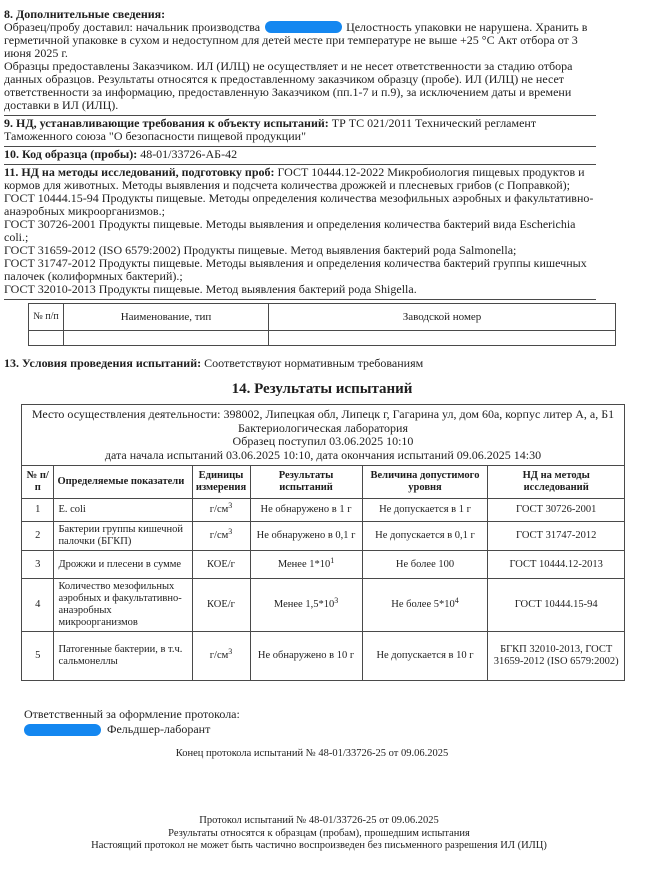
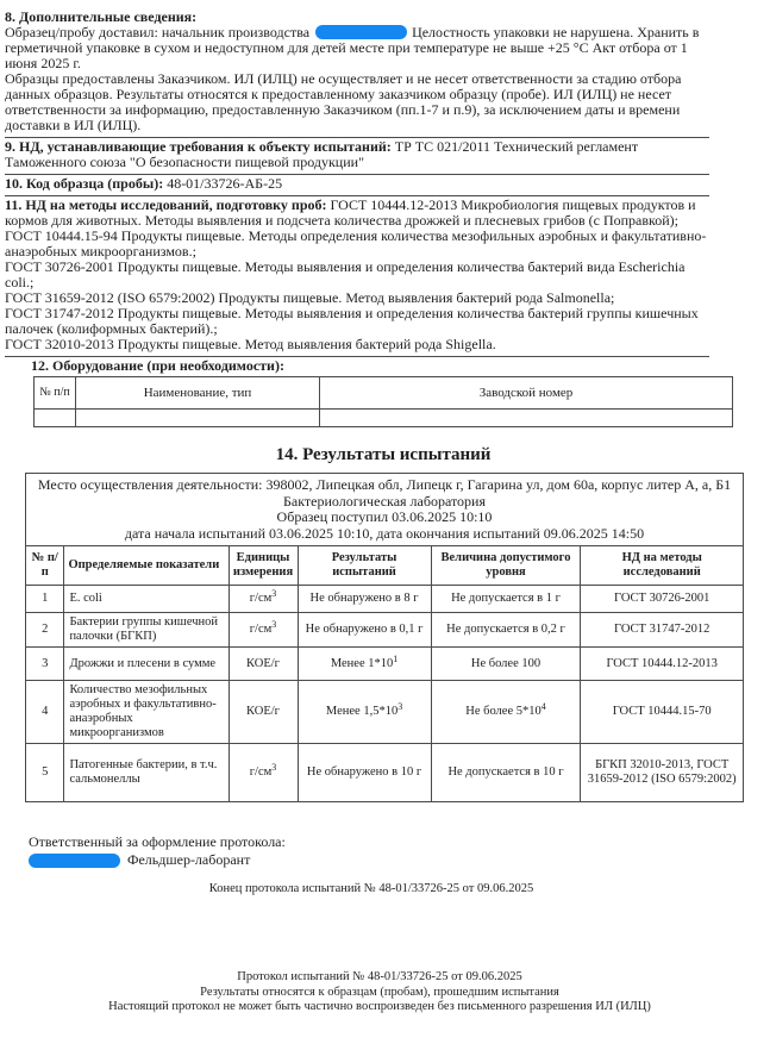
  8. Дополнительные сведения:
- Образец/пробу доставил: начальник производства Целостность упаковки не нарушена. Хранить в герметичной упаковке в сухом и недоступном для детей месте при температуре не выше +25 °С Акт отбора от 3 июня 2025 г.
+ Образец/пробу доставил: начальник производства Целостность упаковки не нарушена. Хранить в герметичной упаковке в сухом и недоступном для детей месте при температуре не выше +25 °С Акт отбора от 1 июня 2025 г.
  Образцы предоставлены Заказчиком. ИЛ (ИЛЦ) не осуществляет и не несет ответственности за стадию отбора данных образцов. Результаты относятся к предоставленному заказчиком образцу (пробе). ИЛ (ИЛЦ) не несет ответственности за информацию, предоставленную Заказчиком (пп.1-7 и п.9), за исключением даты и времени доставки в ИЛ (ИЛЦ).
  9. НД, устанавливающие требования к объекту испытаний: ТР ТС 021/2011 Технический регламент Таможенного союза "О безопасности пищевой продукции"
- 10. Код образца (пробы): 48-01/33726-АБ-42
+ 10. Код образца (пробы): 48-01/33726-АБ-25
- 11. НД на методы исследований, подготовку проб: ГОСТ 10444.12-2022 Микробиология пищевых продуктов и кормов для животных. Методы выявления и подсчета количества дрожжей и плесневых грибов (с Поправкой);
+ 11. НД на методы исследований, подготовку проб: ГОСТ 10444.12-2013 Микробиология пищевых продуктов и кормов для животных. Методы выявления и подсчета количества дрожжей и плесневых грибов (с Поправкой);
  ГОСТ 10444.15-94 Продукты пищевые. Методы определения количества мезофильных аэробных и факультативно-анаэробных микроорганизмов.;
  ГОСТ 30726-2001 Продукты пищевые. Методы выявления и определения количества бактерий вида Escherichia coli.;
  ГОСТ 31659-2012 (ISO 6579:2002) Продукты пищевые. Метод выявления бактерий рода Salmonella;
  ГОСТ 31747-2012 Продукты пищевые. Методы выявления и определения количества бактерий группы кишечных палочек (колиформных бактерий).;
  ГОСТ 32010-2013 Продукты пищевые. Метод выявления бактерий рода Shigella.
+ 12. Оборудование (при необходимости):
  № п/п	Наименование, тип	Заводской номер
- 13. Условия проведения испытаний: Соответствуют нормативным требованиям
  14. Результаты испытаний
- Место осуществления деятельности: 398002, Липецкая обл, Липецк г, Гагарина ул, дом 60а, корпус литер А, а, Б1 Бактериологическая лаборатория Образец поступил 03.06.2025 10:10 дата начала испытаний 03.06.2025 10:10, дата окончания испытаний 09.06.2025 14:30
+ Место осуществления деятельности: 398002, Липецкая обл, Липецк г, Гагарина ул, дом 60а, корпус литер А, а, Б1 Бактериологическая лаборатория Образец поступил 03.06.2025 10:10 дата начала испытаний 03.06.2025 10:10, дата окончания испытаний 09.06.2025 14:50
  № п/п	Определяемые показатели	Единицы измерения	Результаты испытаний	Величина допустимого уровня	НД на методы исследований
- 1	E. coli	г/см3	Не обнаружено в 1 г	Не допускается в 1 г	ГОСТ 30726-2001
+ 1	E. coli	г/см3	Не обнаружено в 8 г	Не допускается в 1 г	ГОСТ 30726-2001
- 2	Бактерии группы кишечной палочки (БГКП)	г/см3	Не обнаружено в 0,1 г	Не допускается в 0,1 г	ГОСТ 31747-2012
+ 2	Бактерии группы кишечной палочки (БГКП)	г/см3	Не обнаружено в 0,1 г	Не допускается в 0,2 г	ГОСТ 31747-2012
  3	Дрожжи и плесени в сумме	КОЕ/г	Менее 1*101	Не более 100	ГОСТ 10444.12-2013
- 4	Количество мезофильных аэробных и факультативно-анаэробных микроорганизмов	КОЕ/г	Менее 1,5*103	Не более 5*104	ГОСТ 10444.15-94
+ 4	Количество мезофильных аэробных и факультативно-анаэробных микроорганизмов	КОЕ/г	Менее 1,5*103	Не более 5*104	ГОСТ 10444.15-70
  5	Патогенные бактерии, в т.ч. сальмонеллы	г/см3	Не обнаружено в 10 г	Не допускается в 10 г	БГКП 32010-2013, ГОСТ 31659-2012 (ISO 6579:2002)
  Ответственный за оформление протокола:
  Фельдшер-лаборант
  Конец протокола испытаний № 48-01/33726-25 от 09.06.2025
  Протокол испытаний № 48-01/33726-25 от 09.06.2025
  Результаты относятся к образцам (пробам), прошедшим испытания
  Настоящий протокол не может быть частично воспроизведен без письменного разрешения ИЛ (ИЛЦ)
